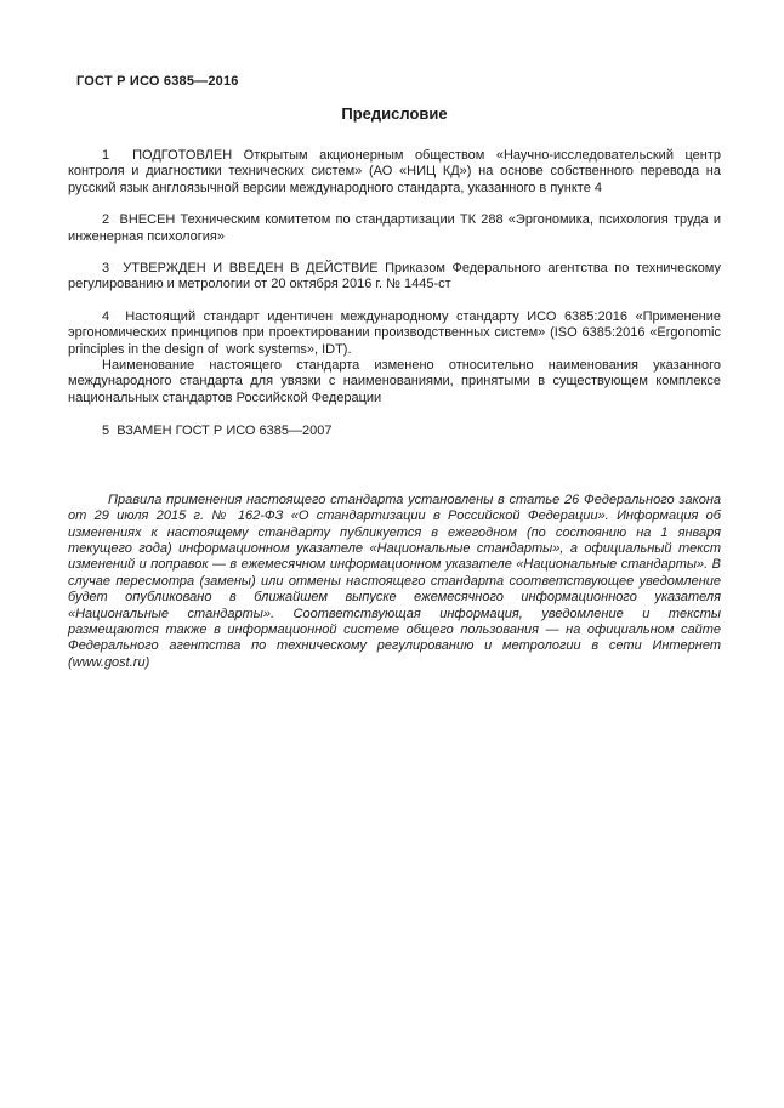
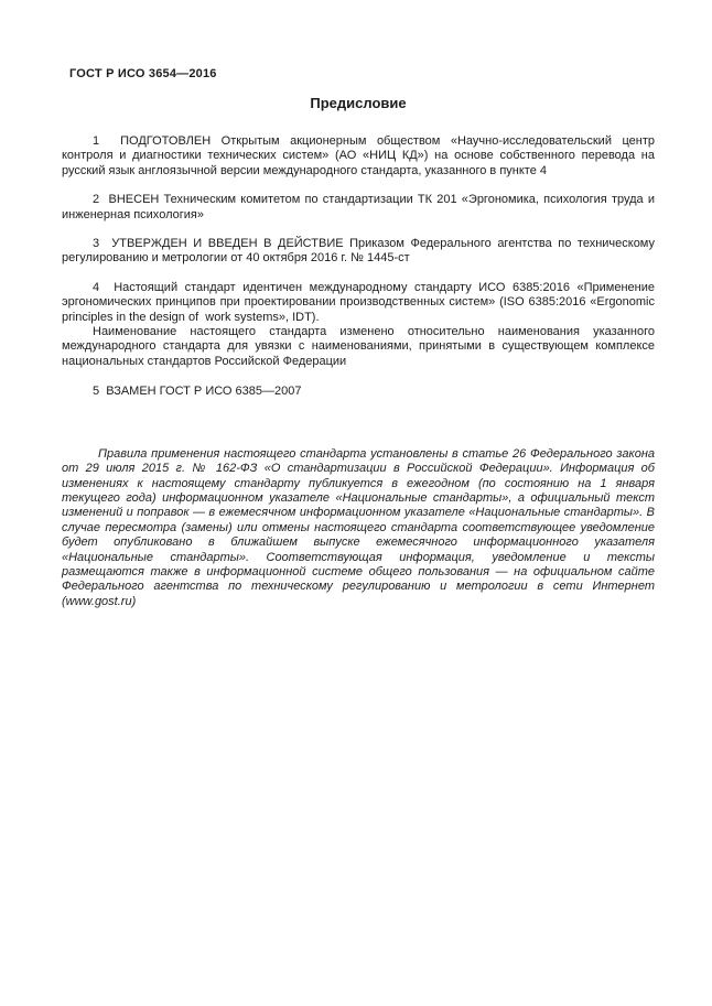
- ГОСТ Р ИСО 6385—2016
+ ГОСТ Р ИСО 3654—2016
  Предисловие
  1 ПОДГОТОВЛЕН Открытым акционерным обществом «Научно-исследовательский центр контроля и диагностики технических систем» (АО «НИЦ КД») на основе собственного перевода на русский язык англоязычной версии международного стандарта, указанного в пункте 4
- 2 ВНЕСЕН Техническим комитетом по стандартизации ТК 288 «Эргономика, психология труда и инженерная психология»
+ 2 ВНЕСЕН Техническим комитетом по стандартизации ТК 201 «Эргономика, психология труда и инженерная психология»
- 3 УТВЕРЖДЕН И ВВЕДЕН В ДЕЙСТВИЕ Приказом Федерального агентства по техническому регулированию и метрологии от 20 октября 2016 г. № 1445-ст
+ 3 УТВЕРЖДЕН И ВВЕДЕН В ДЕЙСТВИЕ Приказом Федерального агентства по техническому регулированию и метрологии от 40 октября 2016 г. № 1445-ст
  4 Настоящий стандарт идентичен международному стандарту ИСО 6385:2016 «Применение эргономических принципов при проектировании производственных систем» (ISO 6385:2016 «Ergonomic principles in the design of work systems», IDT).
  Наименование настоящего стандарта изменено относительно наименования указанного международного стандарта для увязки с наименованиями, принятыми в существующем комплексе национальных стандартов Российской Федерации
  5 ВЗАМЕН ГОСТ Р ИСО 6385—2007
  Правила применения настоящего стандарта установлены в статье 26 Федерального закона от 29 июля 2015 г. № 162-ФЗ «О стандартизации в Российской Федерации». Информация об изменениях к настоящему стандарту публикуется в ежегодном (по состоянию на 1 января текущего года) информационном указателе «Национальные стандарты», а официальный текст изменений и поправок — в ежемесячном информационном указателе «Национальные стандарты». В случае пересмотра (замены) или отмены настоящего стандарта соответствующее уведомление будет опубликовано в ближайшем выпуске ежемесячного информационного указателя «Национальные стандарты». Соответствующая информация, уведомление и тексты размещаются также в информационной системе общего пользования — на официальном сайте Федерального агентства по техническому регулированию и метрологии в сети Интернет (www.gost.ru)
